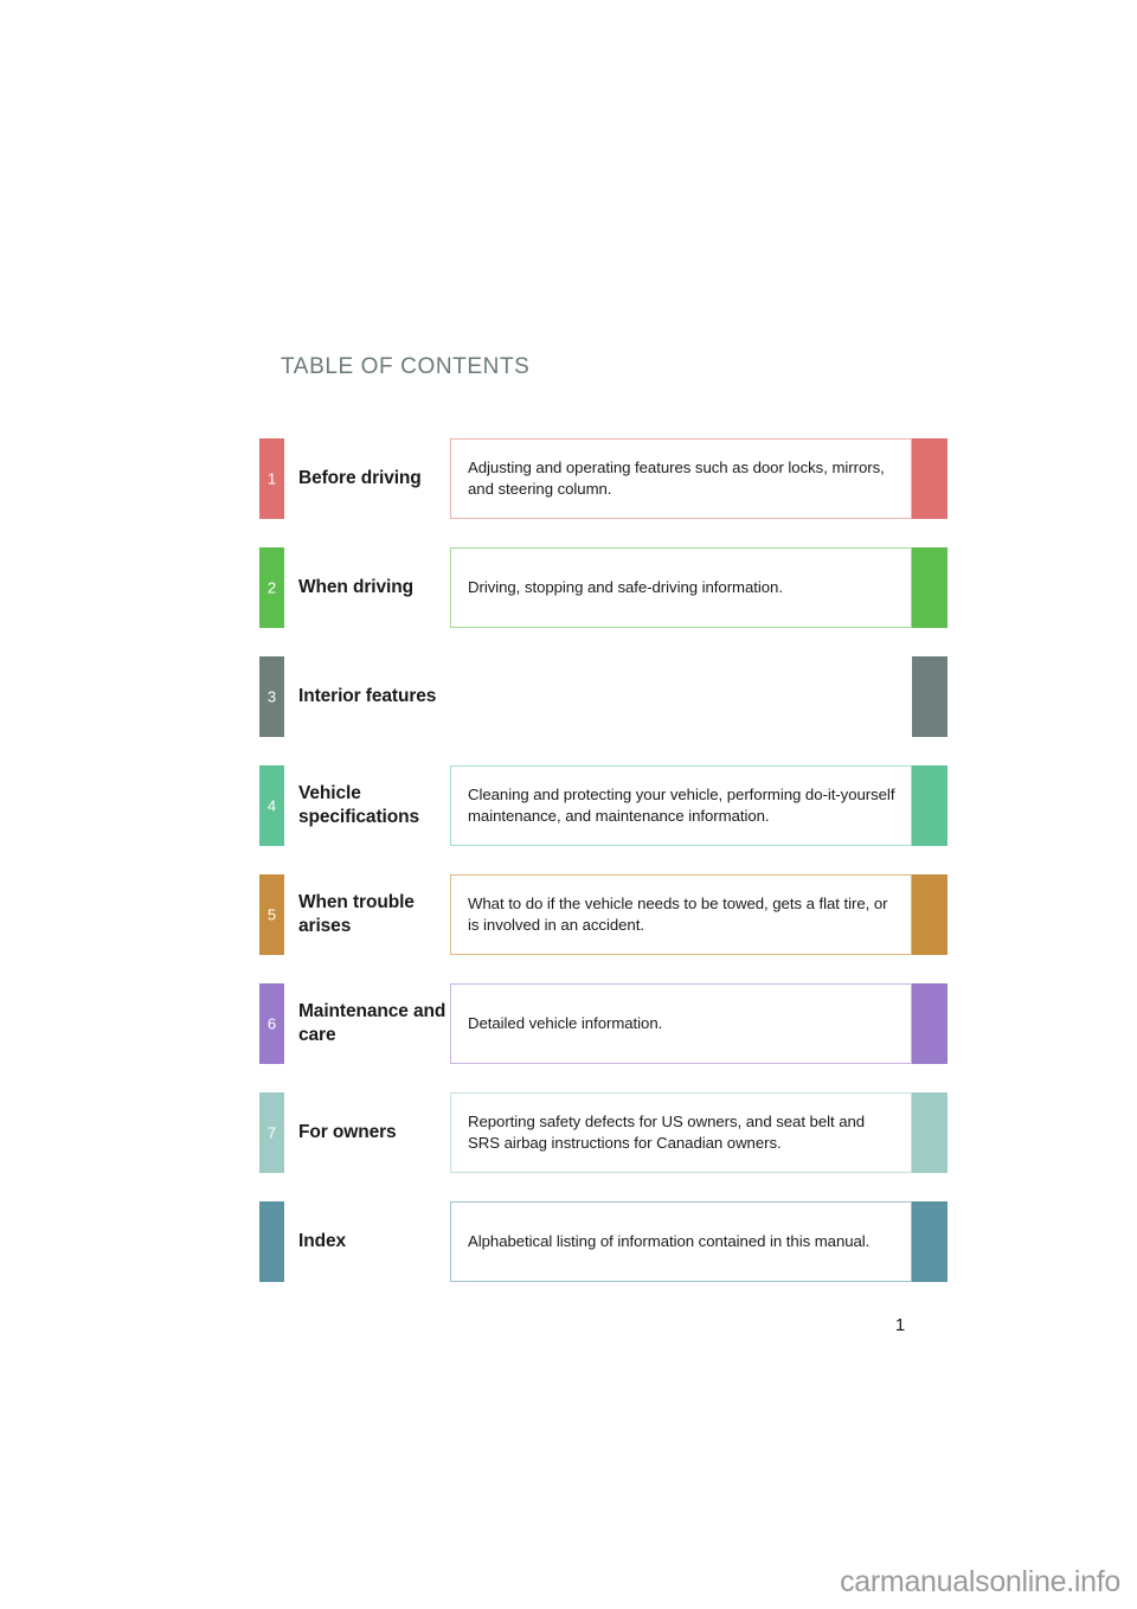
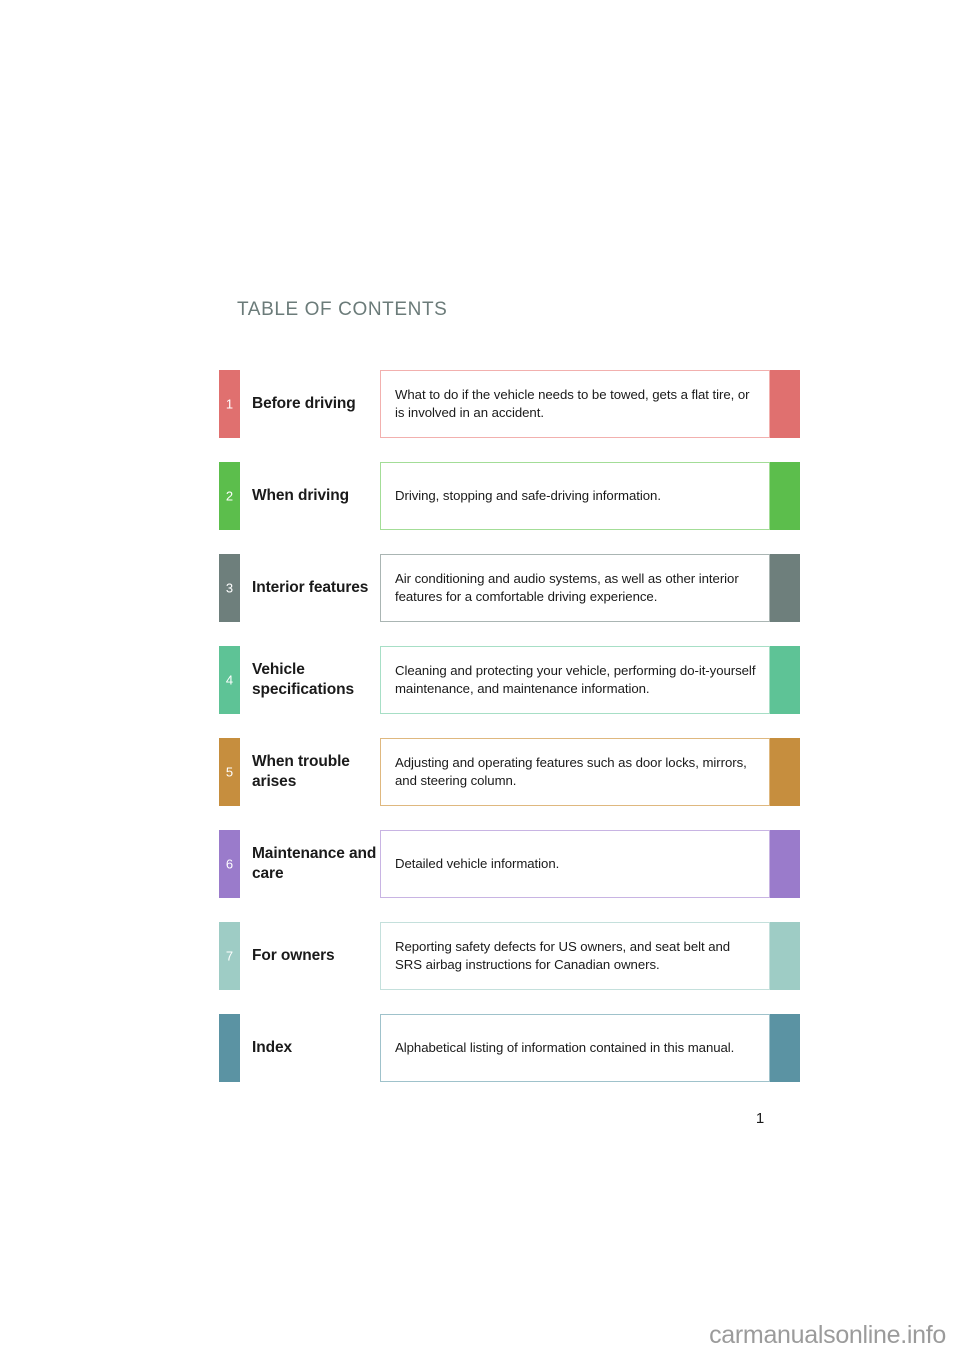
  TABLE OF CONTENTS
  1
  Before driving
- Adjusting and operating features such as door locks, mirrors, and steering column.
+ What to do if the vehicle needs to be towed, gets a flat tire, or is involved in an accident.
  2
  When driving
  Driving, stopping and safe-driving information.
  3
  Interior features
+ Air conditioning and audio systems, as well as other interior features for a comfortable driving experience.
  4
  Vehicle specifications
  Cleaning and protecting your vehicle, performing do-it-yourself maintenance, and maintenance information.
  5
  When trouble arises
- What to do if the vehicle needs to be towed, gets a flat tire, or is involved in an accident.
+ Adjusting and operating features such as door locks, mirrors, and steering column.
  6
  Maintenance and care
  Detailed vehicle information.
  7
  For owners
  Reporting safety defects for US owners, and seat belt and SRS airbag instructions for Canadian owners.
  Index
  Alphabetical listing of information contained in this manual.
  1
  carmanualsonline.info
